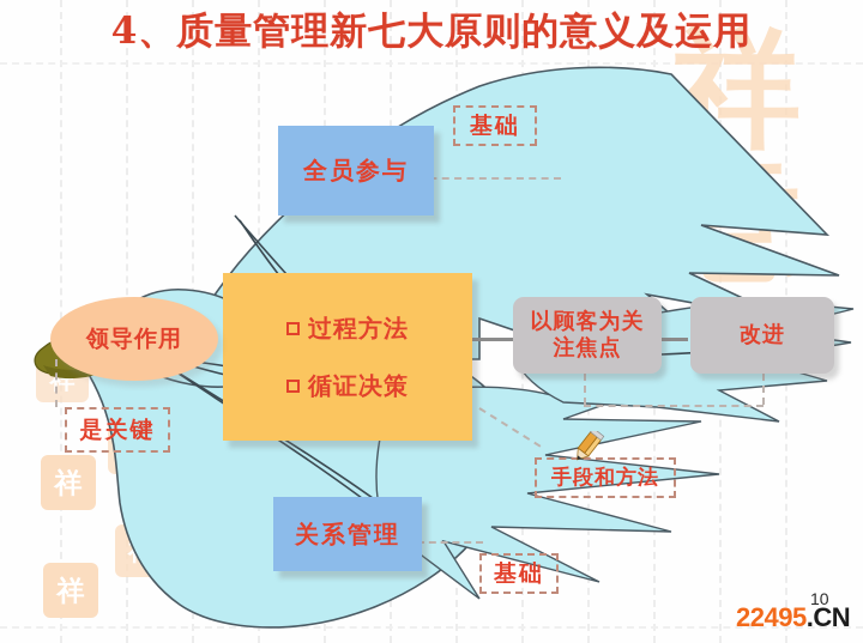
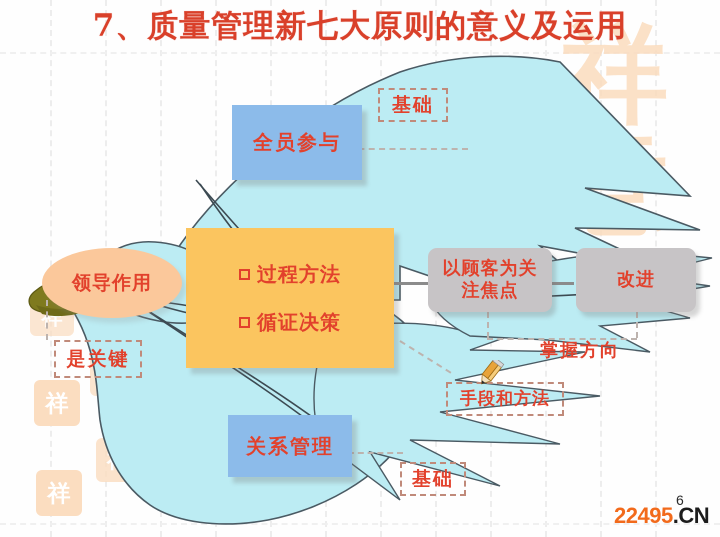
  祥
  祥
  祥
- 4、质量管理新七大原则的意义及运用
+ 7、质量管理新七大原则的意义及运用
  全员参与
  基础
  过程方法
  循证决策
  以顾客为关
  注焦点
  改进
  领导作用
  是关键
  关系管理
  基础
  手段和方法
+ 掌握方向
- 10
+ 6
  22495.CN
